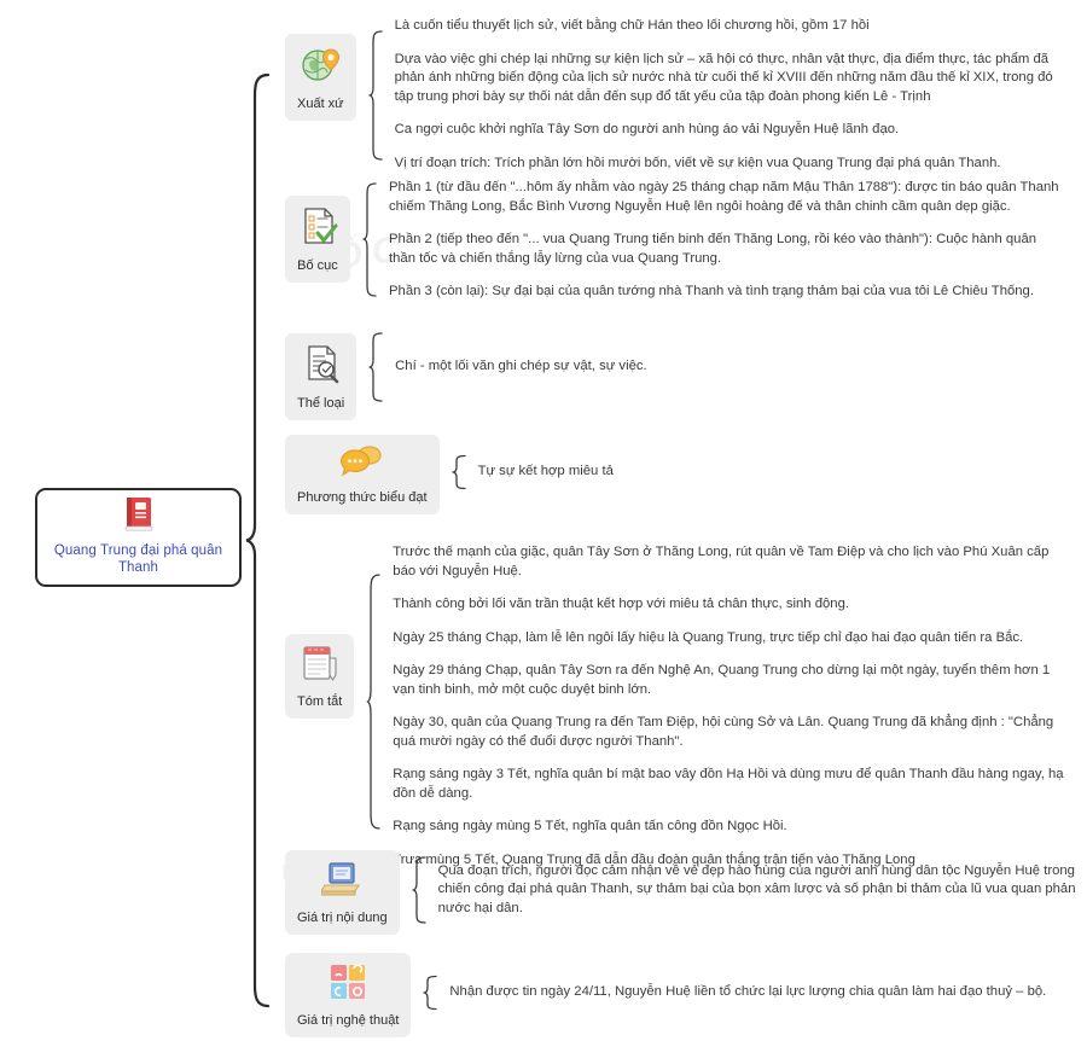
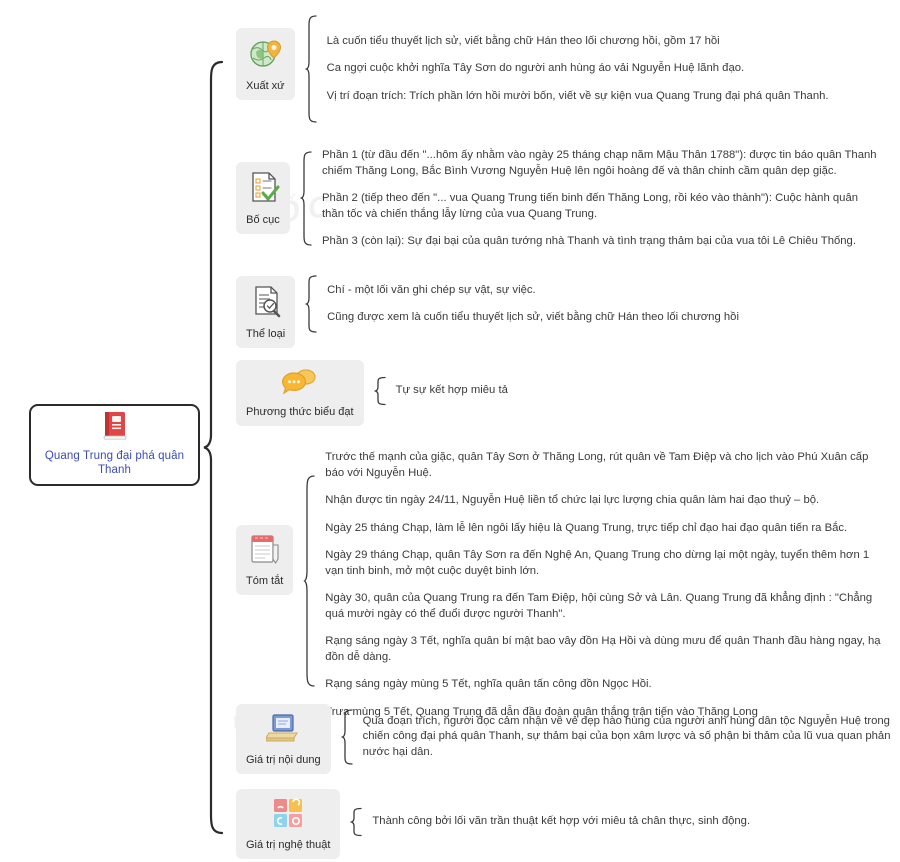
  Quang Trung đại phá quân Thanh
  Xuất xứ
  Là cuốn tiểu thuyết lịch sử, viết bằng chữ Hán theo lối chương hồi, gồm 17 hồi
- Dựa vào việc ghi chép lại những sự kiện lịch sử – xã hội có thực, nhân vật thực, địa điểm thực, tác phẩm đã phản ánh những biến động của lịch sử nước nhà từ cuối thế kỉ XVIII đến những năm đầu thế kỉ XIX, trong đó tập trung phơi bày sự thối nát dẫn đến sụp đổ tất yếu của tập đoàn phong kiến Lê - Trịnh
  Ca ngợi cuộc khởi nghĩa Tây Sơn do người anh hùng áo vải Nguyễn Huệ lãnh đạo.
  Vị trí đoạn trích: Trích phần lớn hồi mười bốn, viết về sự kiện vua Quang Trung đại phá quân Thanh.
  Bố cục
  Phần 1 (từ đầu đến "...hôm ấy nhằm vào ngày 25 tháng chạp năm Mậu Thân 1788"): được tin báo quân Thanh chiếm Thăng Long, Bắc Bình Vương Nguyễn Huệ lên ngôi hoàng đế và thân chinh cầm quân dẹp giặc.
  Phần 2 (tiếp theo đến "... vua Quang Trung tiến binh đến Thăng Long, rồi kéo vào thành"): Cuộc hành quân thần tốc và chiến thắng lẫy lừng của vua Quang Trung.
  Phần 3 (còn lại): Sự đại bại của quân tướng nhà Thanh và tình trạng thảm bại của vua tôi Lê Chiêu Thống.
  Thể loại
  Chí - một lối văn ghi chép sự vật, sự việc.
+ Cũng được xem là cuốn tiểu thuyết lịch sử, viết bằng chữ Hán theo lối chương hồi
  Phương thức biểu đạt
  Tự sự kết hợp miêu tả
  Tóm tắt
  Trước thế mạnh của giặc, quân Tây Sơn ở Thăng Long, rút quân về Tam Điệp và cho lịch vào Phú Xuân cấp báo với Nguyễn Huệ.
- Thành công bởi lối văn trần thuật kết hợp với miêu tả chân thực, sinh động.
+ Nhận được tin ngày 24/11, Nguyễn Huệ liền tổ chức lại lực lượng chia quân làm hai đạo thuỷ – bộ.
  Ngày 25 tháng Chạp, làm lễ lên ngôi lấy hiệu là Quang Trung, trực tiếp chỉ đạo hai đạo quân tiến ra Bắc.
  Ngày 29 tháng Chạp, quân Tây Sơn ra đến Nghệ An, Quang Trung cho dừng lại một ngày, tuyển thêm hơn 1 vạn tinh binh, mở một cuộc duyệt binh lớn.
  Ngày 30, quân của Quang Trung ra đến Tam Điệp, hội cùng Sở và Lân. Quang Trung đã khẳng định : "Chẳng quá mười ngày có thể đuổi được người Thanh".
  Rạng sáng ngày 3 Tết, nghĩa quân bí mật bao vây đồn Hạ Hồi và dùng mưu để quân Thanh đầu hàng ngay, hạ đồn dễ dàng.
  Rạng sáng ngày mùng 5 Tết, nghĩa quân tấn công đồn Ngọc Hồi.
  rư mùng 5 Tết, Quang Trung đã dẫn đầu đoàn quân thắng trận tiến vào Thăng Long
  Giá trị nội dung
  Qua đoạn trích, người đọc cảm nhận về vẻ đẹp hào hùng của người anh hùng dân tộc Nguyễn Huệ trong chiến công đại phá quân Thanh, sự thảm bại của bọn xâm lược và số phận bi thảm của lũ vua quan phản nước hại dân.
  Giá trị nghệ thuật
- Nhận được tin ngày 24/11, Nguyễn Huệ liền tổ chức lại lực lượng chia quân làm hai đạo thuỷ – bộ.
+ Thành công bởi lối văn trần thuật kết hợp với miêu tả chân thực, sinh động.
